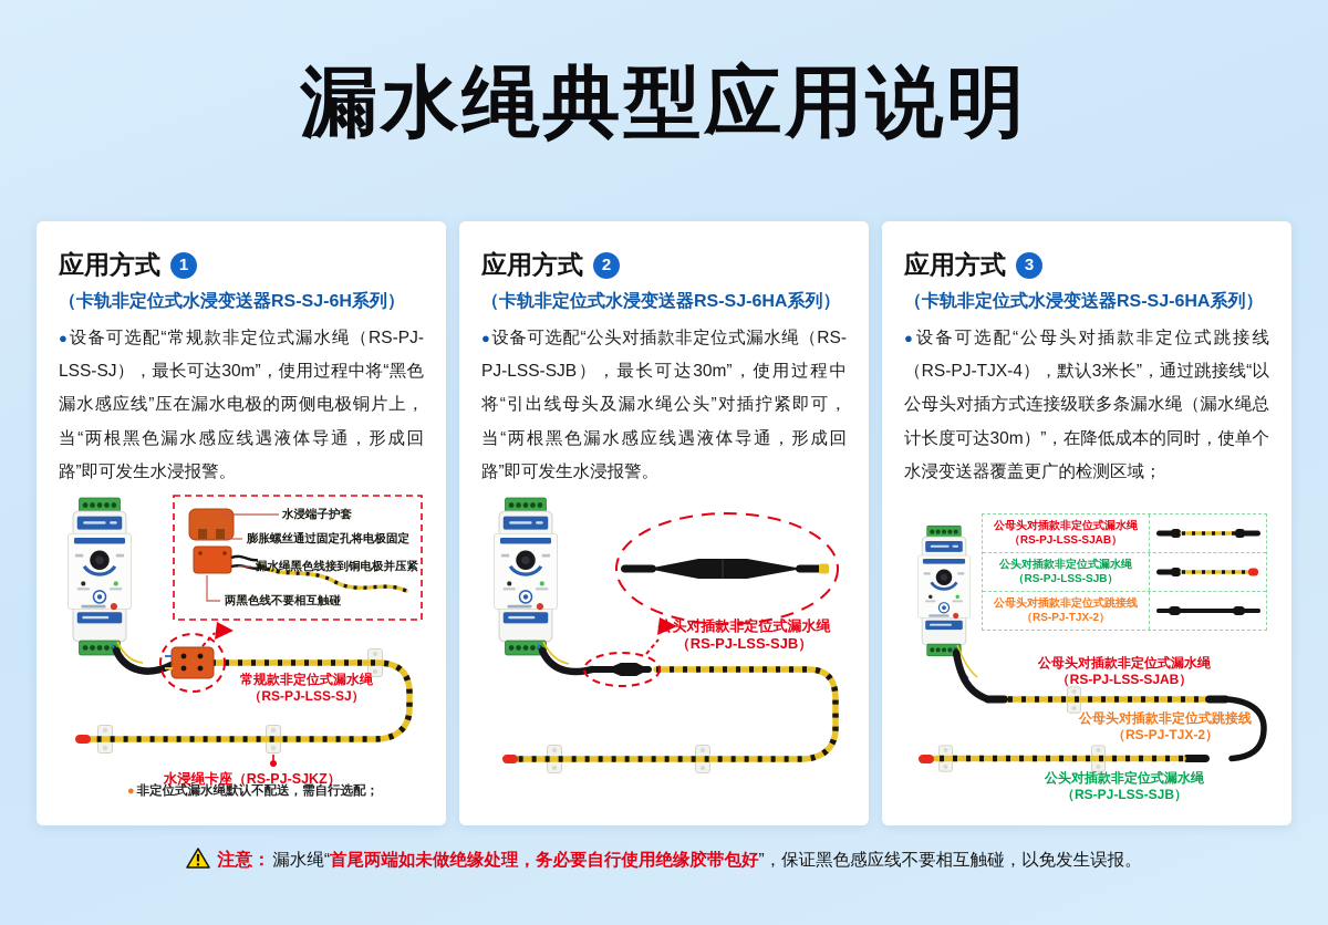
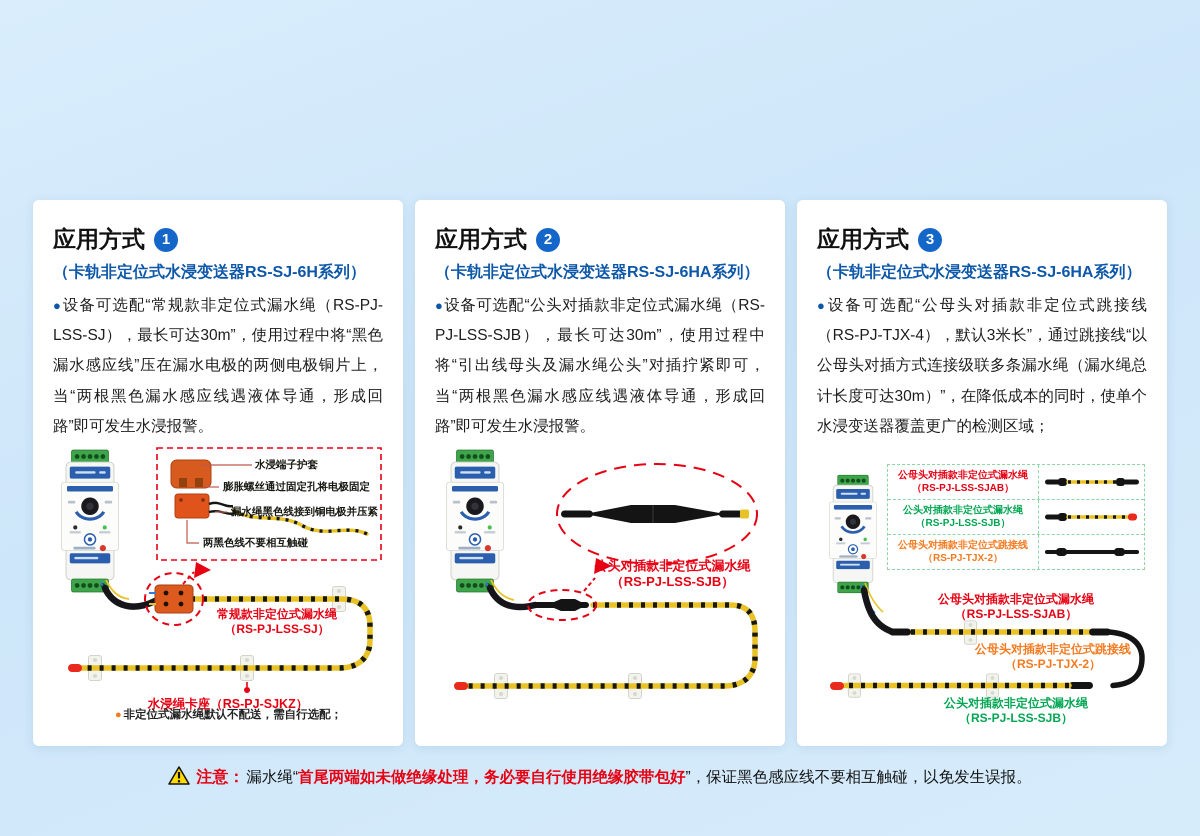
- 漏水绳典型应用说明
  应用方式
  1
  （卡轨非定位式水浸变送器RS-SJ-6H系列）
  ●设备可选配“常规款非定位式漏水绳（RS-PJ-LSS-SJ），最长可达30m”，使用过程中将“黑色漏水感应线”压在漏水电极的两侧电极铜片上，当“两根黑色漏水感应线遇液体导通，形成回路”即可发生水浸报警。
  水浸端子护套
  膨胀螺丝通过固定孔将电极固定
  漏水绳黑色线接到铜电极并压紧
  两黑色线不要相互触碰
  常规款非定位式漏水绳
  （RS-PJ-LSS-SJ）
  水浸绳卡座（RS-PJ-SJKZ）
  ● 非定位式漏水绳默认不配送，需自行选配；
  应用方式
  2
  （卡轨非定位式水浸变送器RS-SJ-6HA系列）
  ●设备可选配“公头对插款非定位式漏水绳（RS-PJ-LSS-SJB），最长可达30m”，使用过程中将“引出线母头及漏水绳公头”对插拧紧即可，当“两根黑色漏水感应线遇液体导通，形成回路”即可发生水浸报警。
  公头对插款非定位式漏水绳
  （RS-PJ-LSS-SJB）
  应用方式
  3
  （卡轨非定位式水浸变送器RS-SJ-6HA系列）
  ●设备可选配“公母头对插款非定位式跳接线（RS-PJ-TJX-4），默认3米长”，通过跳接线“以公母头对插方式连接级联多条漏水绳（漏水绳总计长度可达30m）”，在降低成本的同时，使单个水浸变送器覆盖更广的检测区域；
  公母头对插款非定位式漏水绳
  （RS-PJ-LSS-SJAB）
  公头对插款非定位式漏水绳
  （RS-PJ-LSS-SJB）
  公母头对插款非定位式跳接线
  （RS-PJ-TJX-2）
  公母头对插款非定位式漏水绳
  （RS-PJ-LSS-SJAB）
  公母头对插款非定位式跳接线
  （RS-PJ-TJX-2）
  公头对插款非定位式漏水绳
  （RS-PJ-LSS-SJB）
  注意：漏水绳“首尾两端如未做绝缘处理，务必要自行使用绝缘胶带包好”，保证黑色感应线不要相互触碰，以免发生误报。
